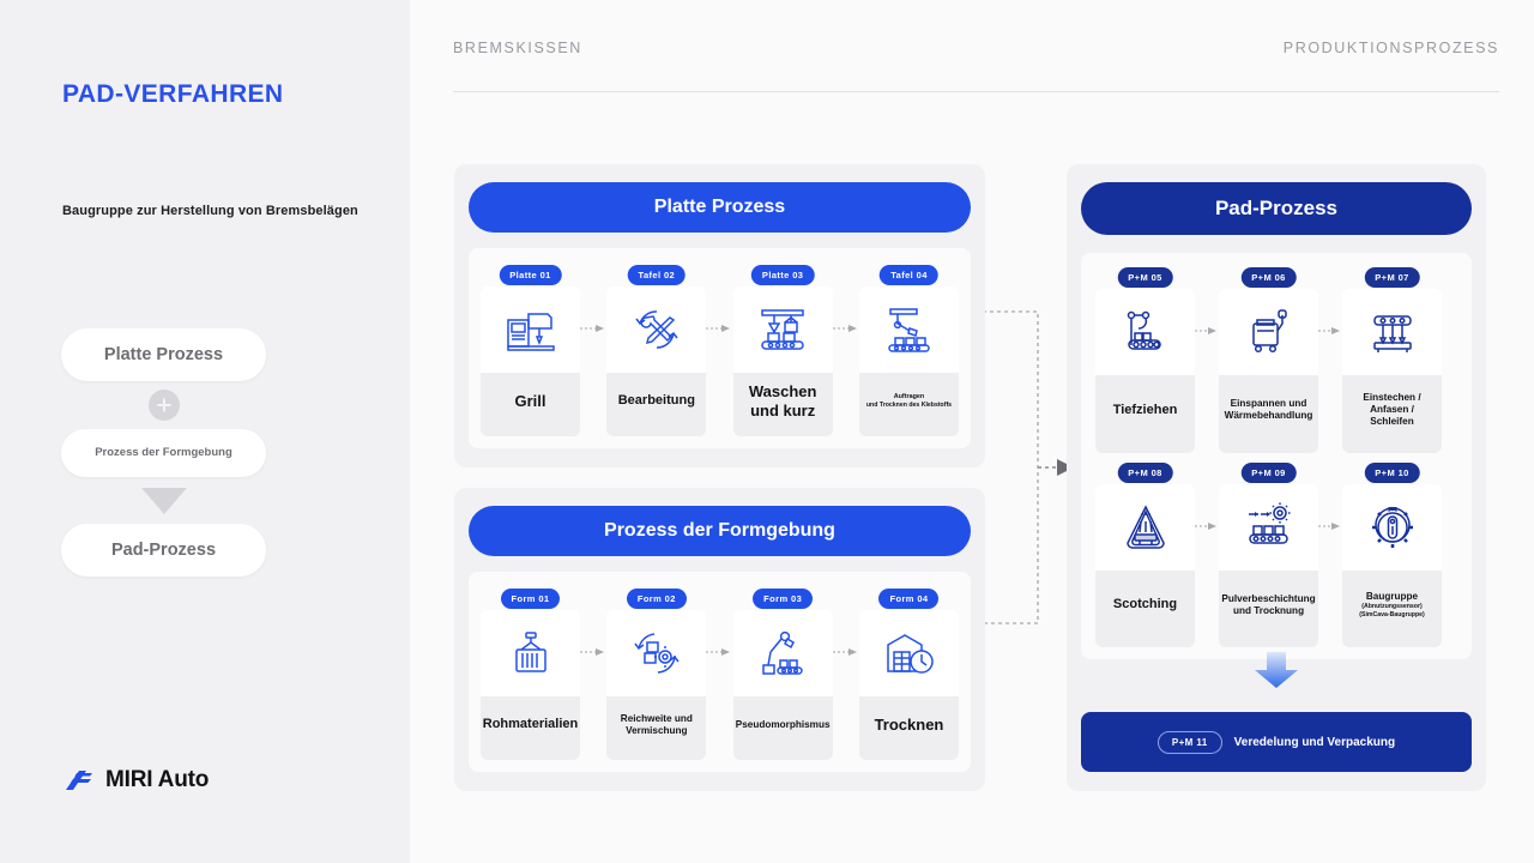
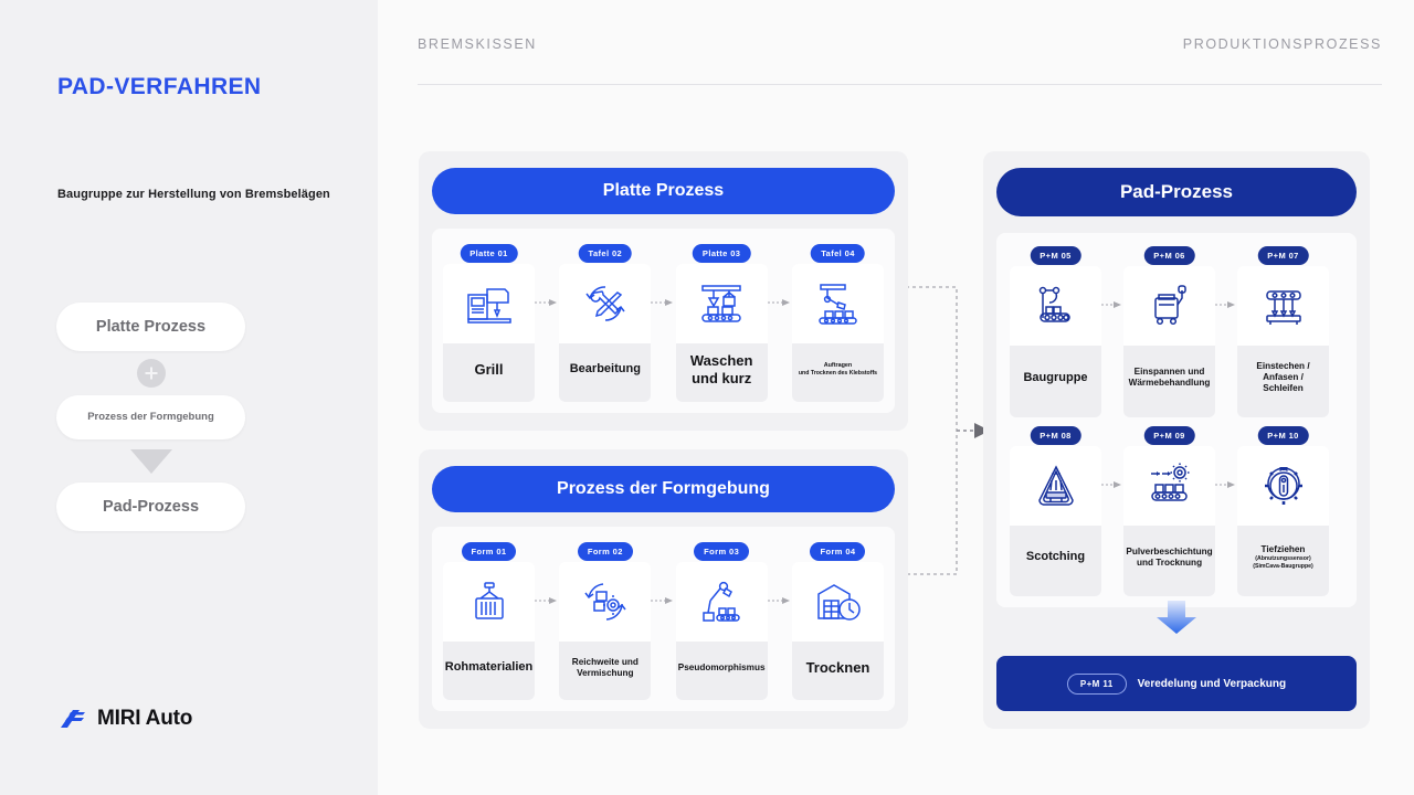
  PAD-VERFAHREN
  Baugruppe zur Herstellung von Bremsbelägen
  Platte Prozess
  Prozess der Formgebung
  Pad-Prozess
  MIRI Auto
  BREMSKISSEN
  PRODUKTIONSPROZESS
  Platte Prozess
  Platte 01
  Grill
  Tafel 02
  Bearbeitung
  Platte 03
  Waschen und kurz
  Tafel 04
  Prozess der Formgebung
  Form 01
  Rohmaterialien
  Form 02
  Reichweite und Vermischung
  Form 03
  Pseudomorphismus
  Form 04
  Trocknen
  Pad-Prozess
  P+M 05
- Tiefziehen
+ Baugruppe
  P+M 06
  Einspannen und Wärmebehandlung
  P+M 07
  Einstechen / Anfasen / Schleifen
  P+M 08
  Scotching
  P+M 09
  Pulverbeschichtung und Trocknung
  P+M 10
- Baugruppe
+ Tiefziehen
  P+M 11
  Veredelung und Verpackung
